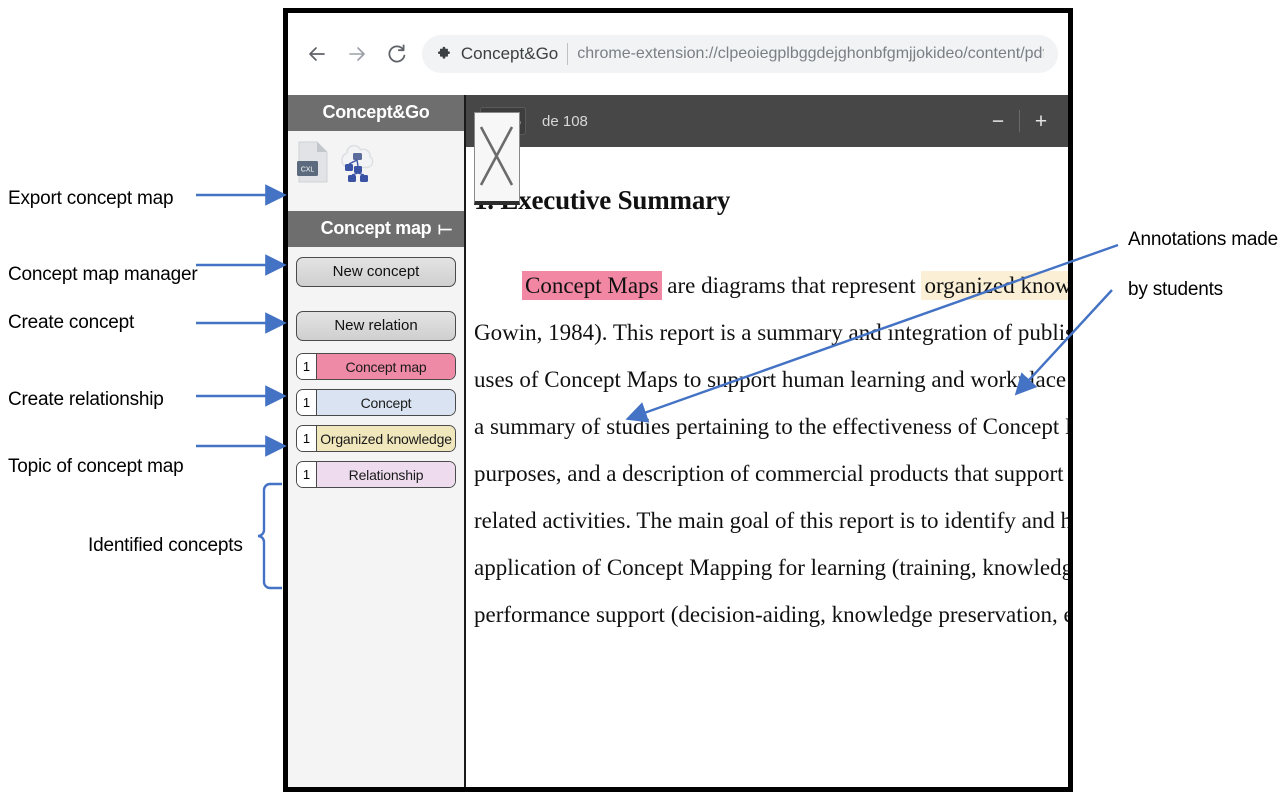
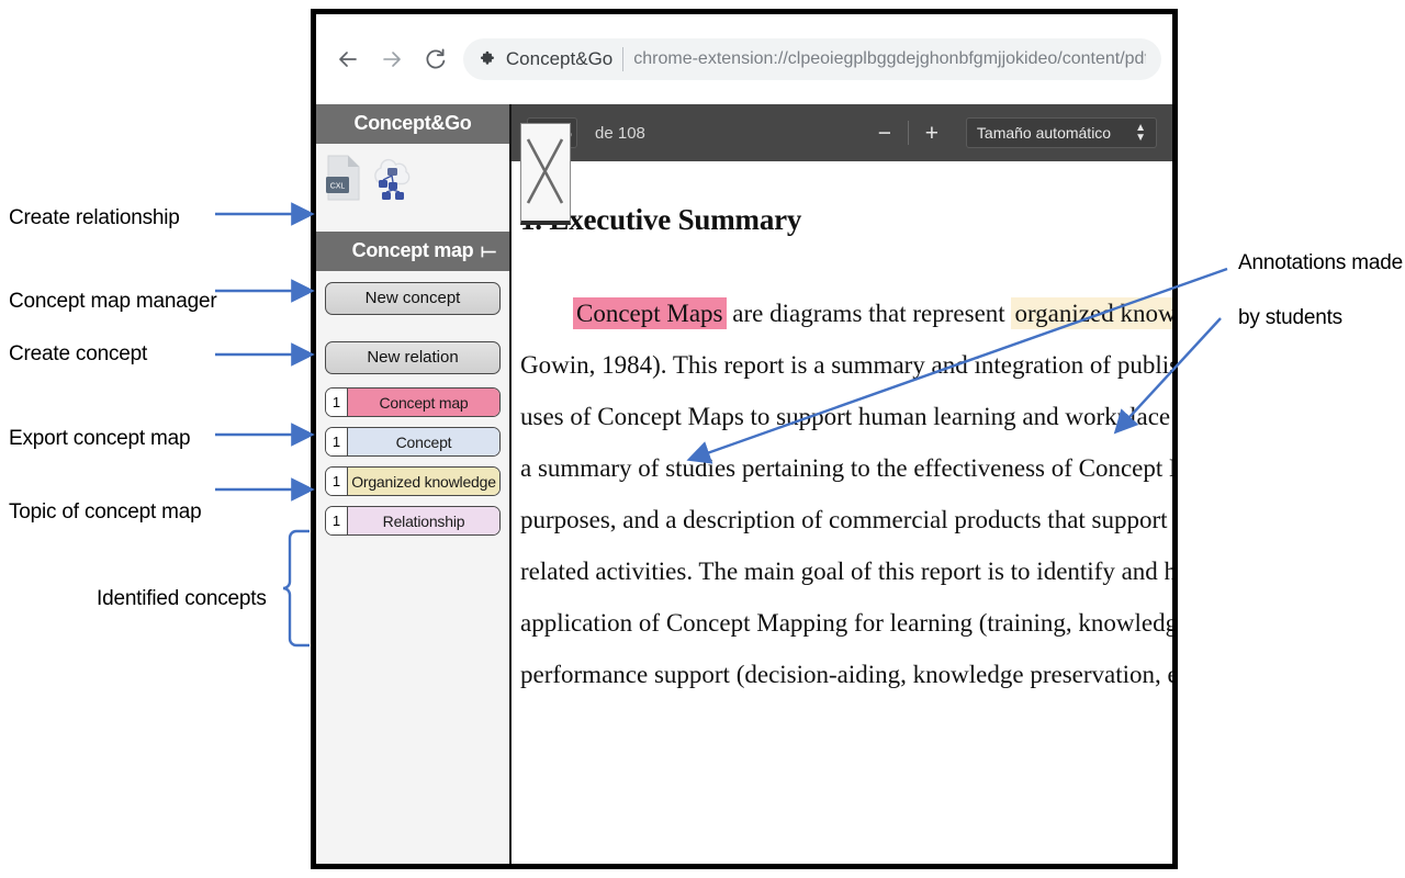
  Concept&Go
  chrome-extension://clpeoiegplbggdejghonbfgmjjokideo/content/pd
  Concept&Go
  Concept map
  ⟝
  New concept
  New relation
  1
  Concept map
  1
  Concept
  1
  Organized knowledge
  1
  Relationship
  de 108
  −
  +
+ Tamaño automático
+ ▲
+ ▼
  xecutive Summary
  Concept Maps are diagrams that represent organized know
  Gowin, 1984). This report is a summary and integration of publi
  uses of Concept Maps to support human learning and workplace
  a summary of studies pertaining to the effectiveness of Concept
  purposes, and a description of commercial products that support
  related activities. The main goal of this report is to identify and h
  application of Concept Mapping for learning (training, knowledg
  performance support (decision-aiding, knowledge preservation,
- Export concept map
+ Create relationship
  Concept map manager
  Create concept
- Create relationship
+ Export concept map
  Topic of concept map
  Identified concepts
  Annotations made
  by students
